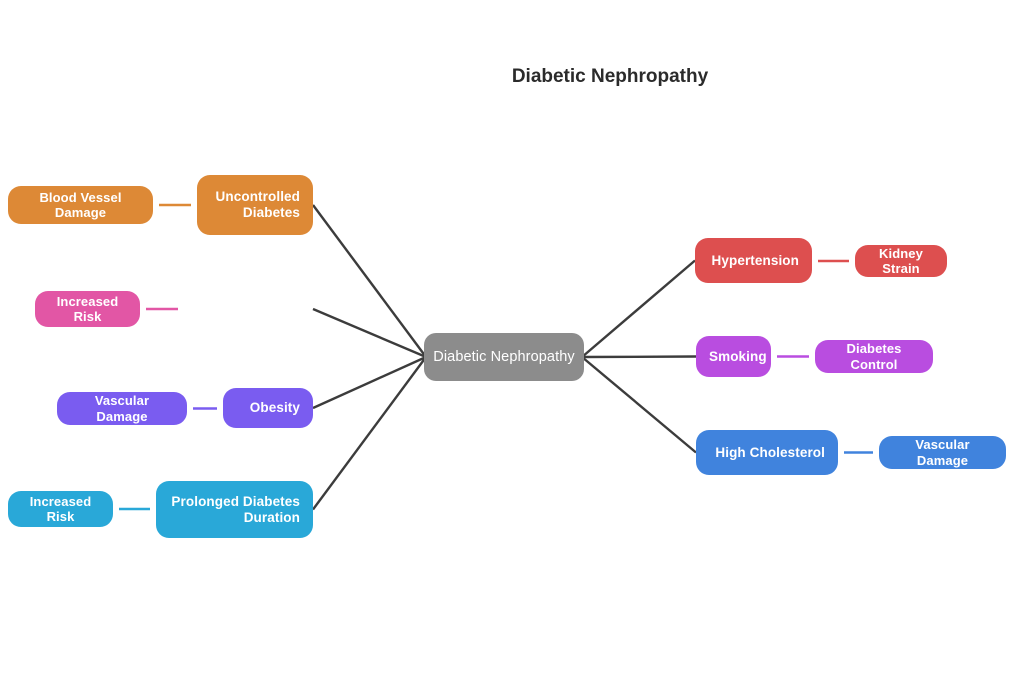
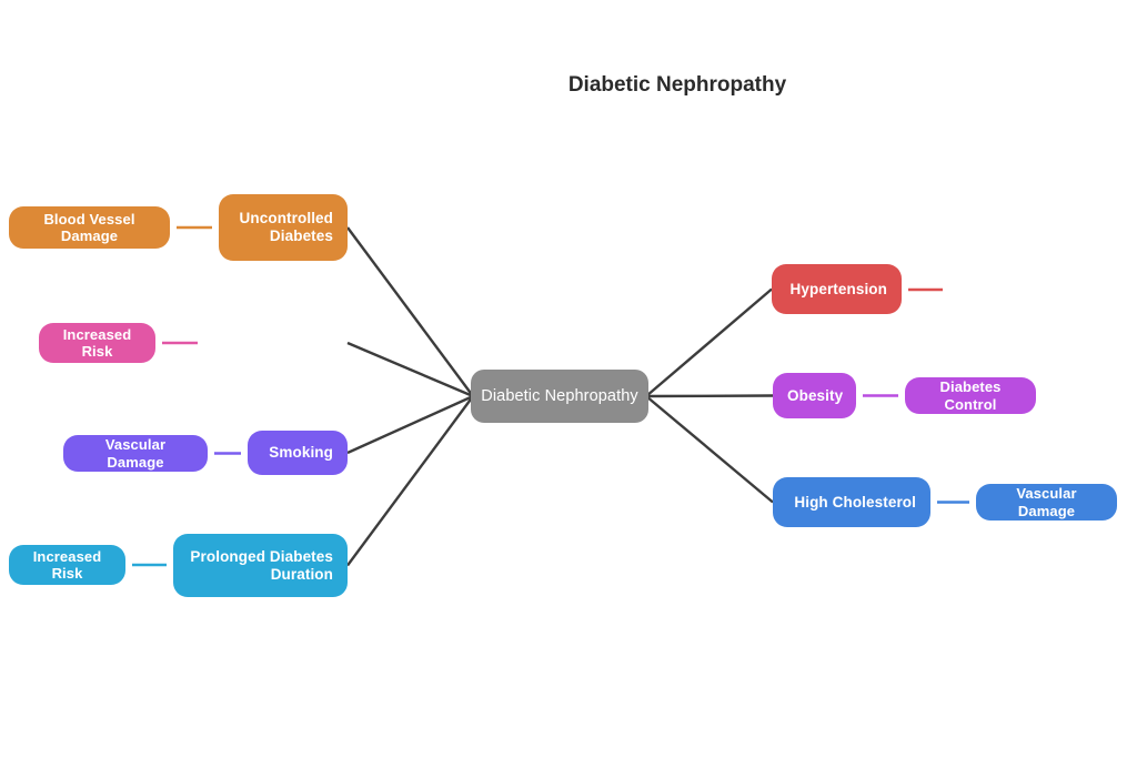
  Diabetic Nephropathy
  Diabetic Nephropathy
  Uncontrolled Diabetes
  Blood Vessel Damage
  Increased Risk
- Obesity
+ Smoking
  Vascular Damage
  Prolonged Diabetes Duration
  Increased Risk
  Hypertension
- Kidney Strain
- Smoking
+ Obesity
  Diabetes Control
  High Cholesterol
  Vascular Damage
